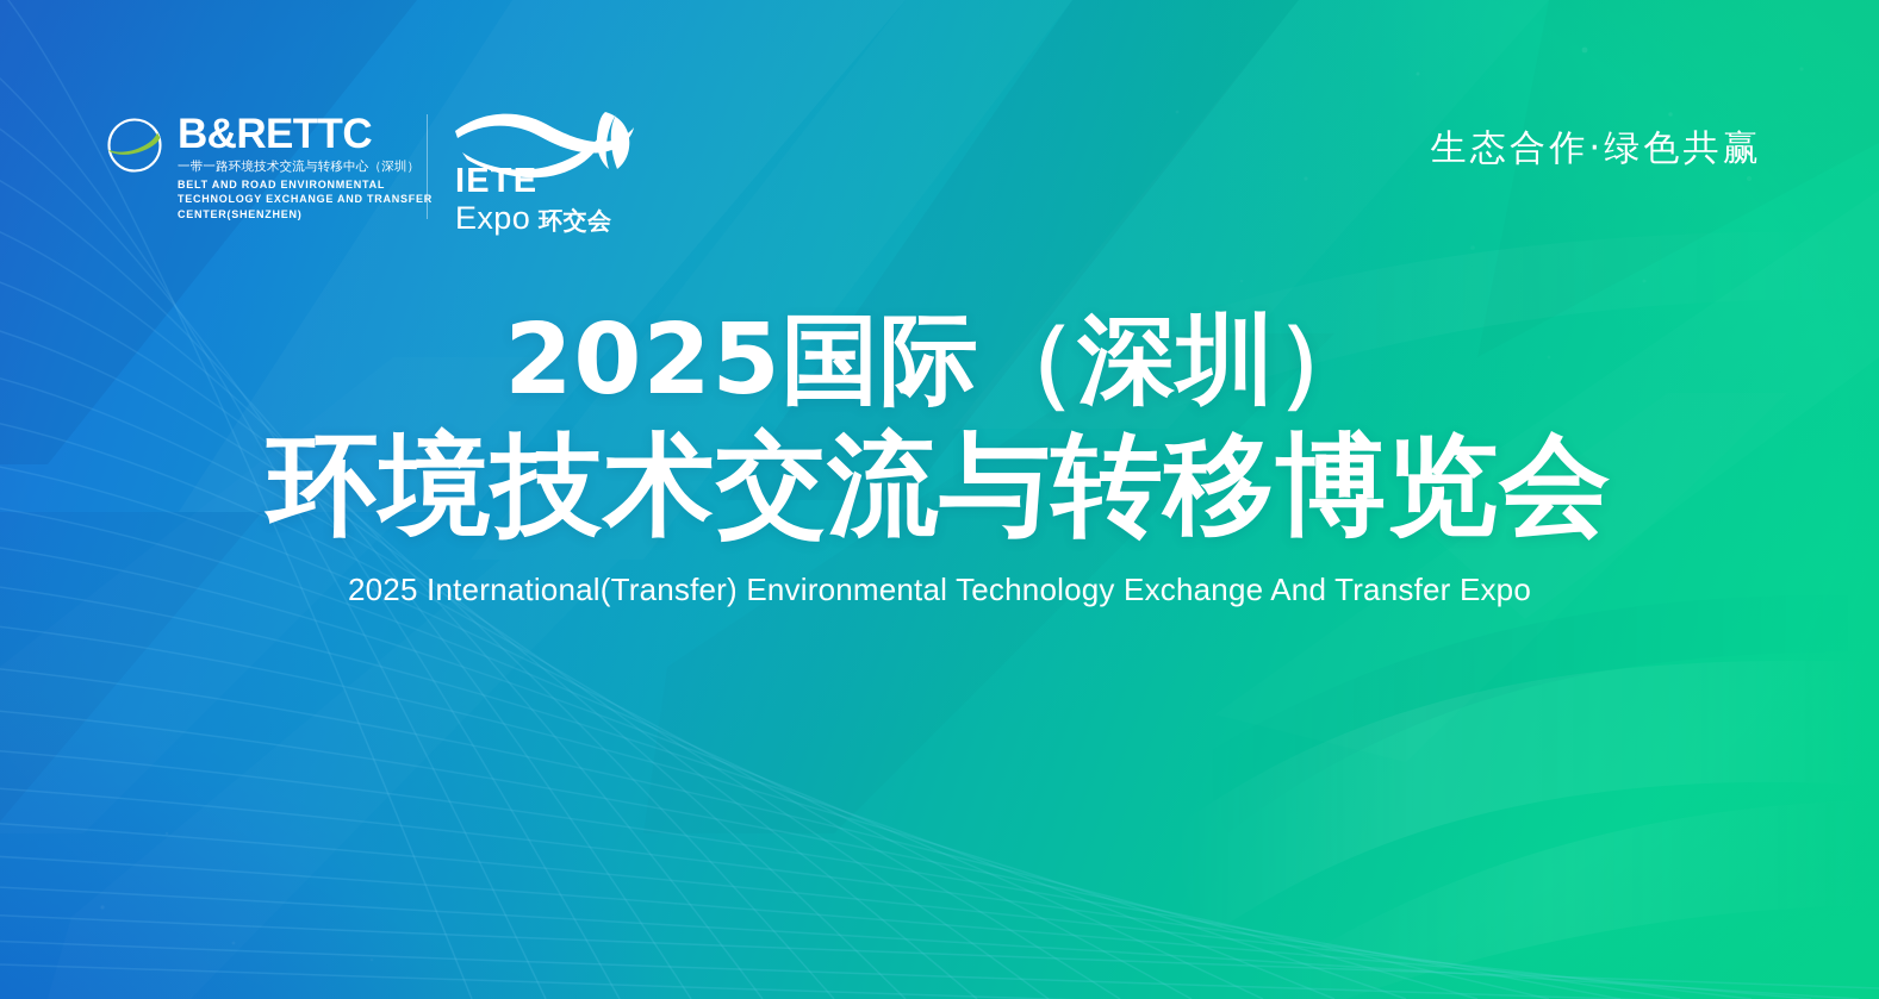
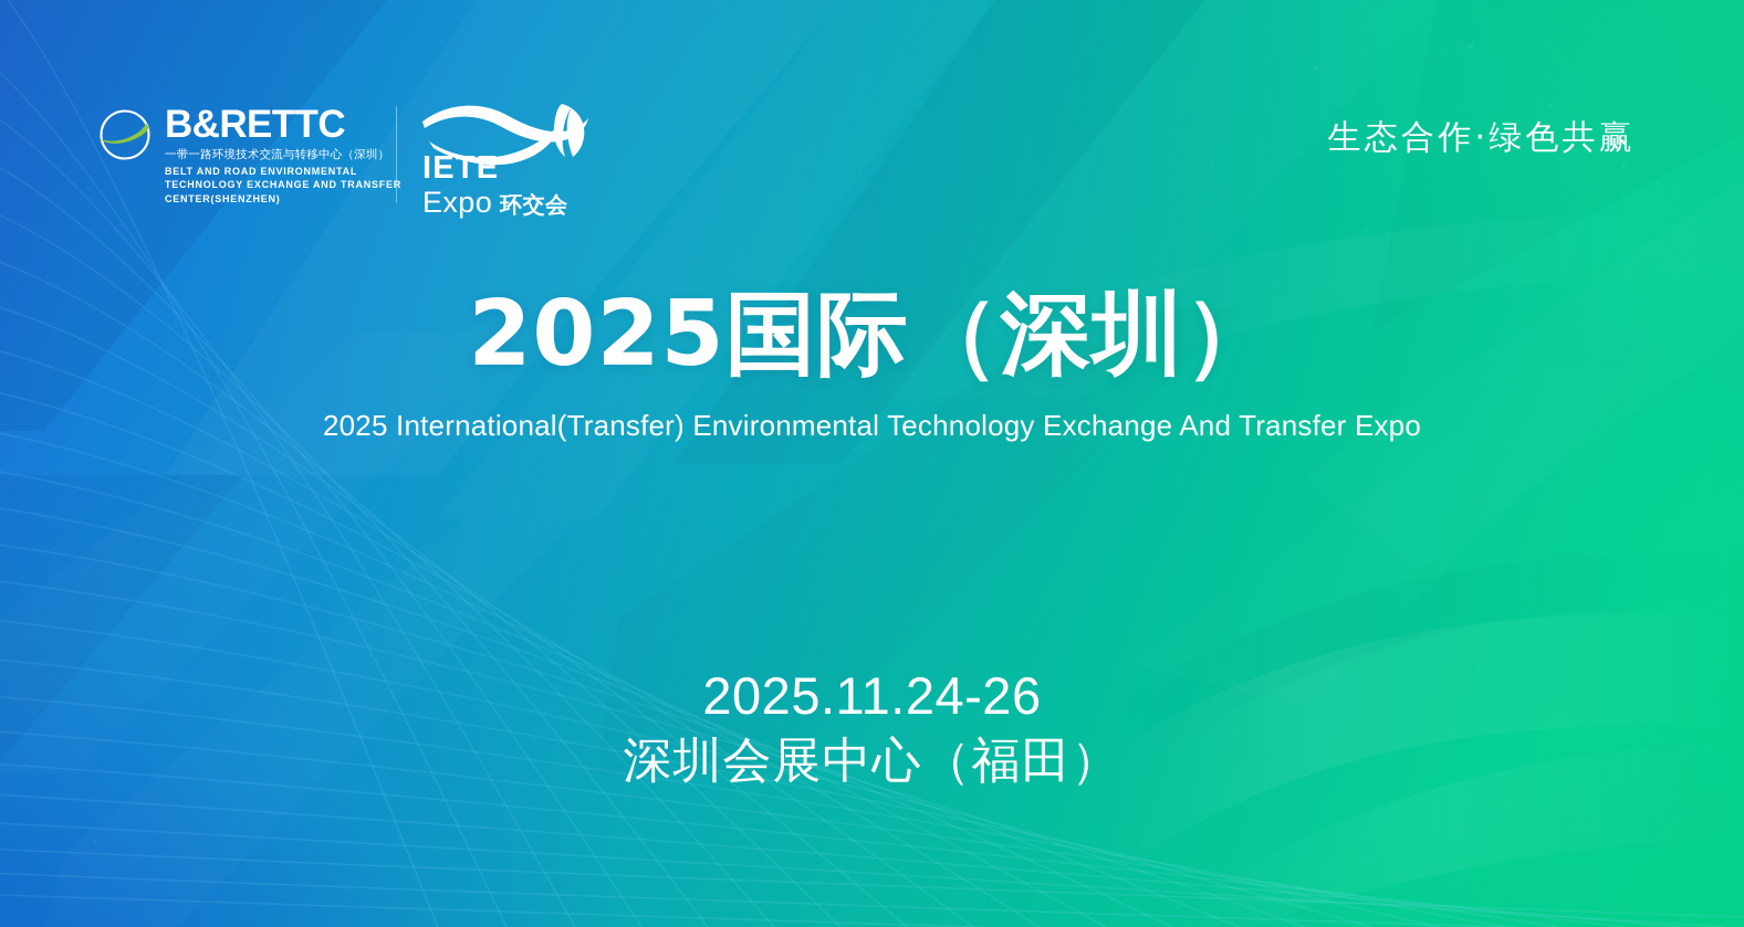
  B&RETTC
  一带一路环境技术交流与转移中心（深圳）
  BELT AND ROAD ENVIRONMENTAL
  TECHNOLOGY EXCHANGE AND TRANSFER
  CENTER(SHENZHEN)
  IETE
  Expo
  环交会
  生态合作·绿色共赢
  2025国际（深圳）
- 环境技术交流与转移博览会
  2025 International(Transfer) Environmental Technology Exchange And Transfer Expo
+ 2025.11.24-26
+ 深圳会展中心（福田）
